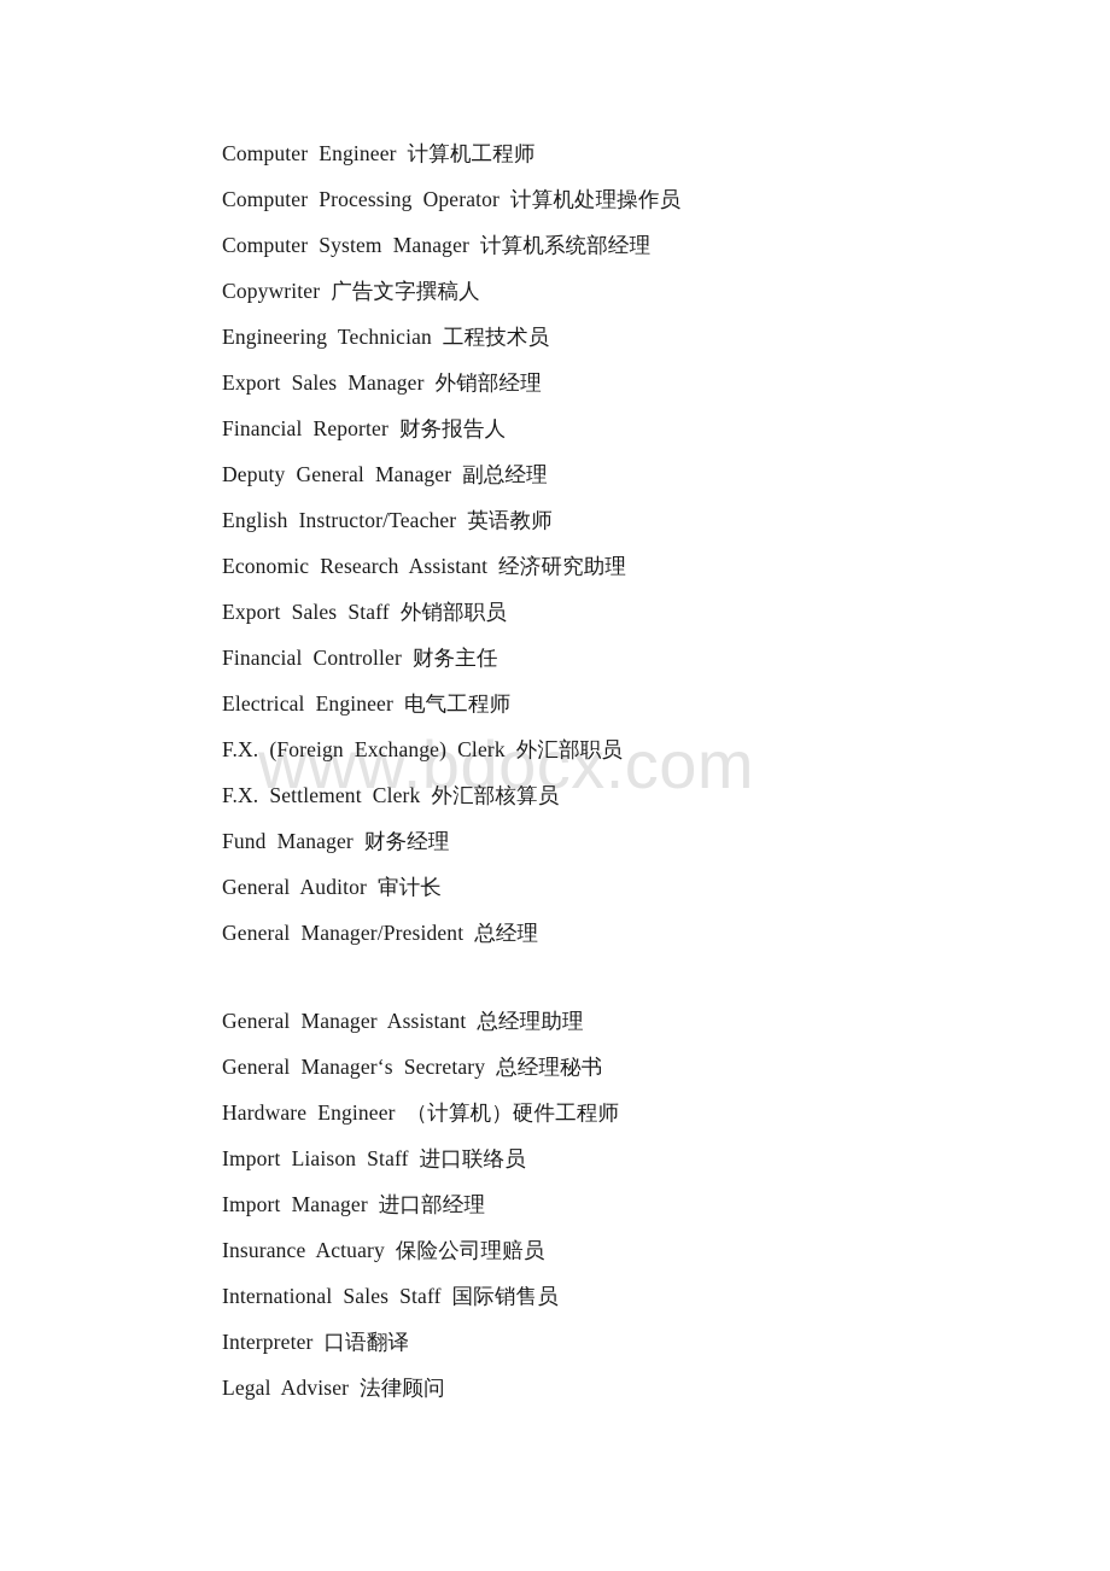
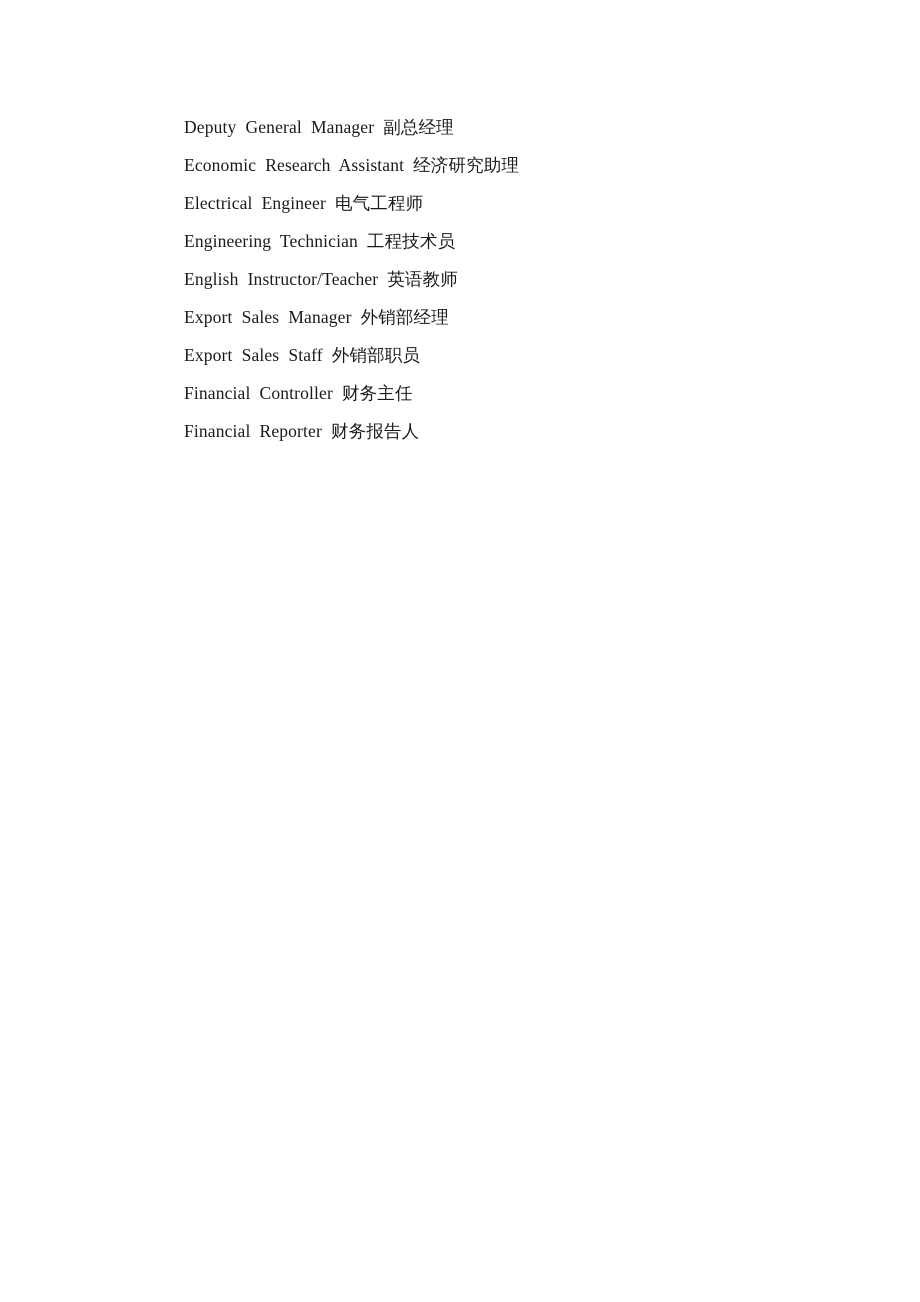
- www.bdocx.com
- Computer Engineer 计算机工程师
- Computer Processing Operator 计算机处理操作员
- Computer System Manager 计算机系统部经理
- Copywriter 广告文字撰稿人
- Engineering Technician 工程技术员
+ Deputy General Manager 副总经理
- Export Sales Manager 外销部经理
+ Economic Research Assistant 经济研究助理
- Financial Reporter 财务报告人
+ Electrical Engineer 电气工程师
- Deputy General Manager 副总经理
+ Engineering Technician 工程技术员
  English Instructor/Teacher 英语教师
- Economic Research Assistant 经济研究助理
+ Export Sales Manager 外销部经理
  Export Sales Staff 外销部职员
  Financial Controller 财务主任
- Electrical Engineer 电气工程师
+ Financial Reporter 财务报告人
- F.X. (Foreign Exchange) Clerk 外汇部职员
- F.X. Settlement Clerk 外汇部核算员
- Fund Manager 财务经理
- General Auditor 审计长
- General Manager/President 总经理
- General Manager Assistant 总经理助理
- General Manager‘s Secretary 总经理秘书
- Hardware Engineer （计算机）硬件工程师
- Import Liaison Staff 进口联络员
- Import Manager 进口部经理
- Insurance Actuary 保险公司理赔员
- International Sales Staff 国际销售员
- Interpreter 口语翻译
- Legal Adviser 法律顾问
